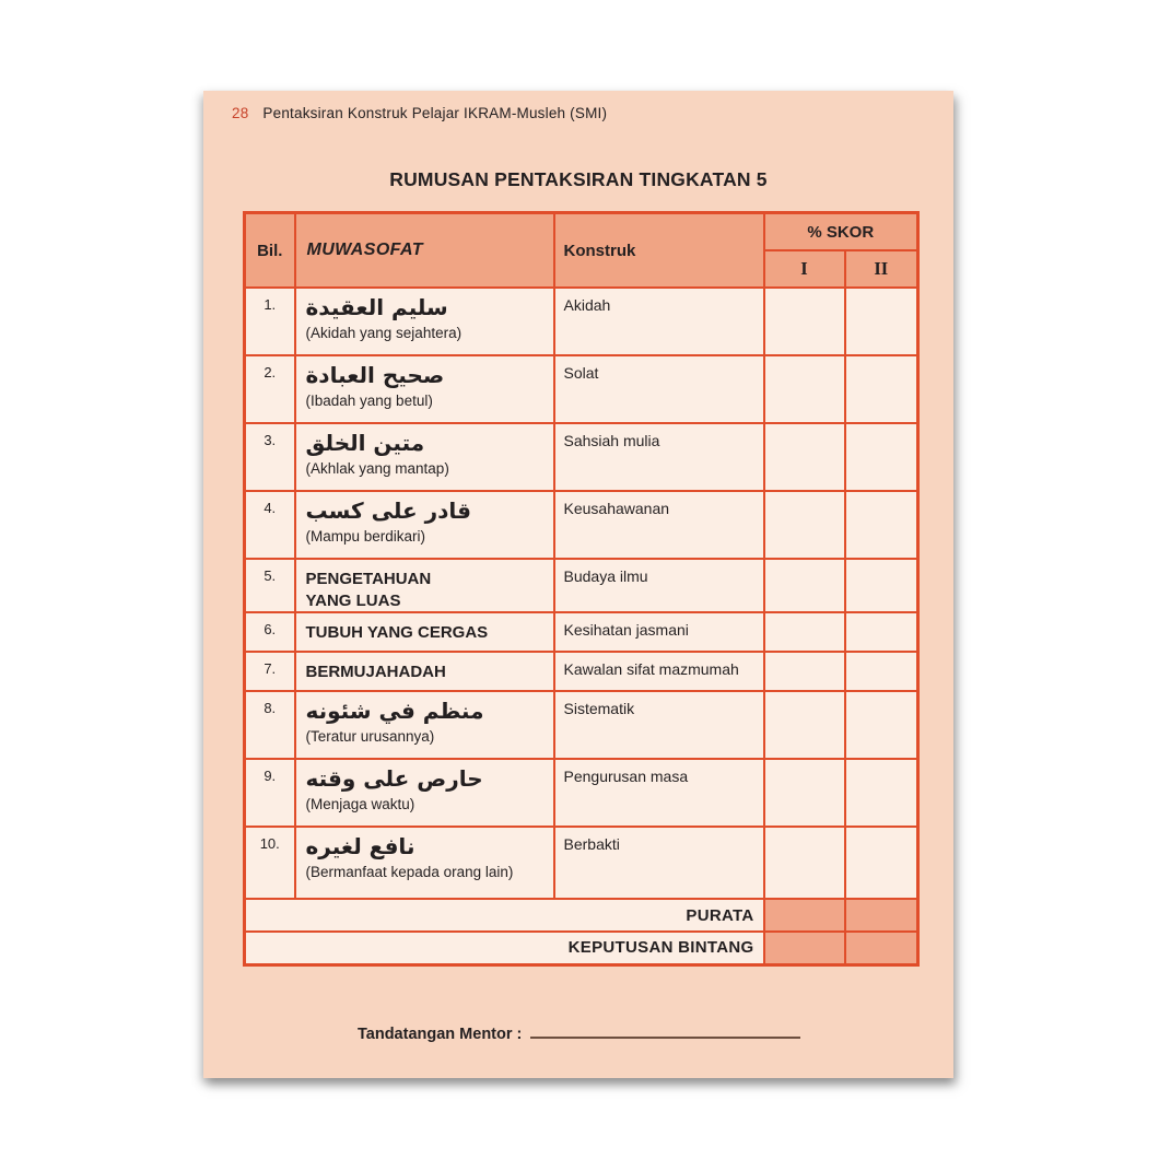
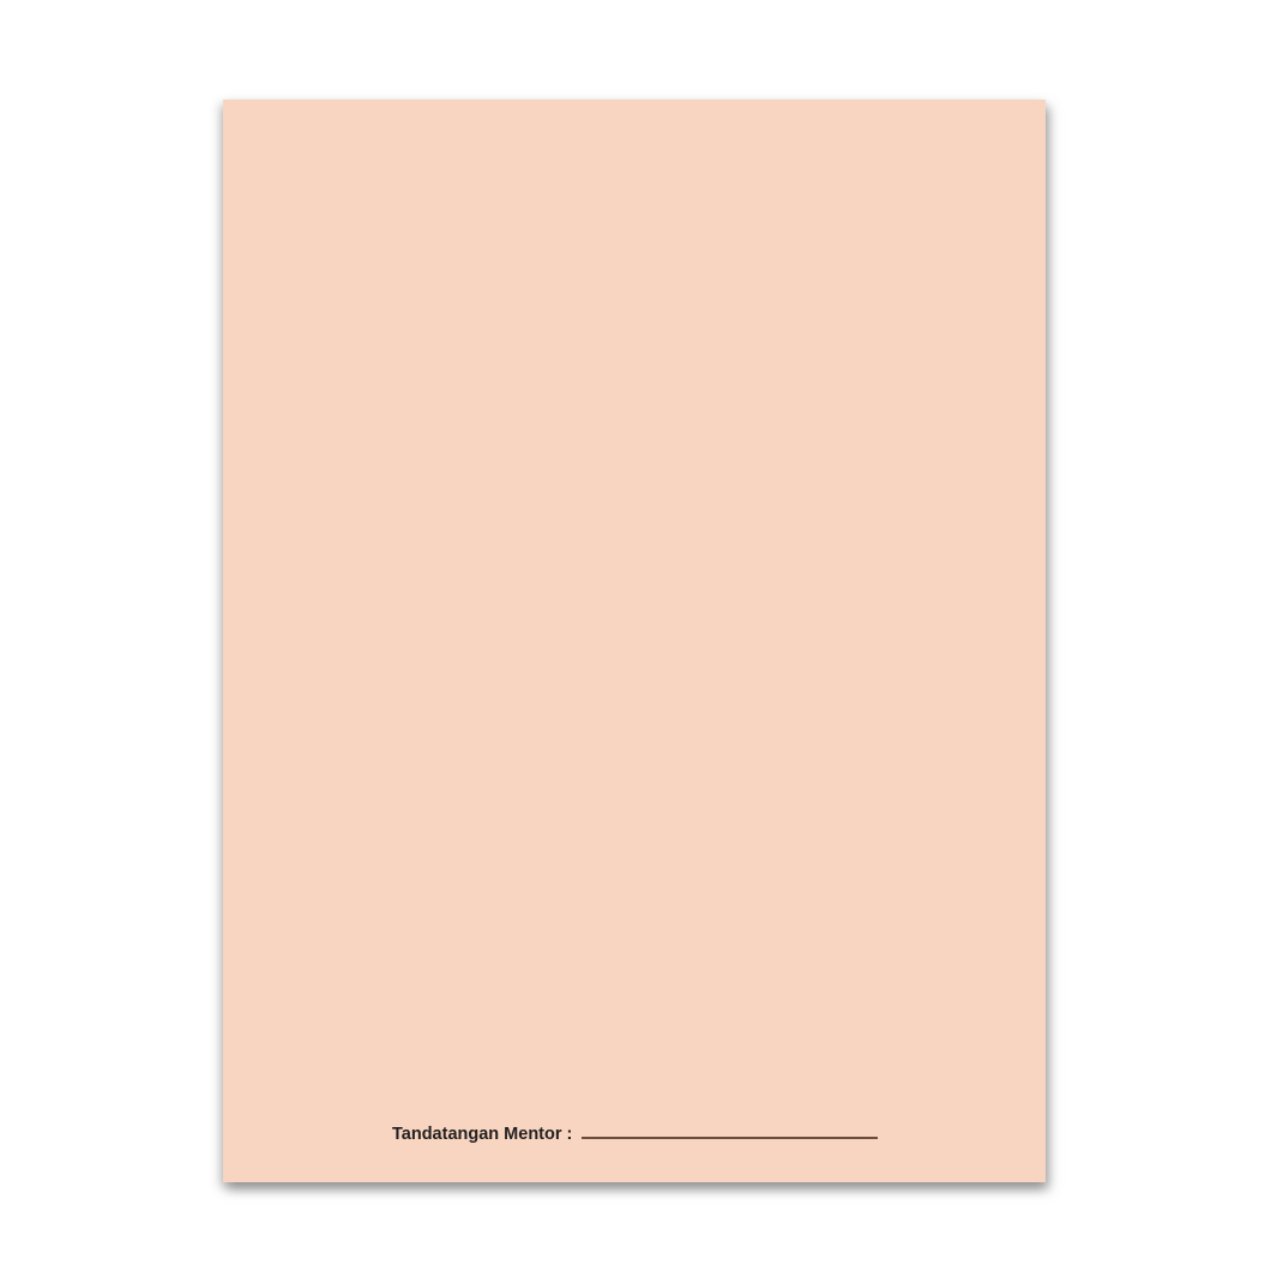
- 28 Pentaksiran Konstruk Pelajar IKRAM-Musleh (SMI)
- RUMUSAN PENTAKSIRAN TINGKATAN 5
- Bil.	MUWASOFAT	Konstruk	% SKOR
- I	II
- 1.	سليم العقيدة (Akidah yang sejahtera)	Akidah
- 2.	صحيح العبادة (Ibadah yang betul)	Solat
- 3.	متين الخلق (Akhlak yang mantap)	Sahsiah mulia
- 4.	قادر على كسب (Mampu berdikari)	Keusahawanan
- 5.	PENGETAHUAN YANG LUAS	Budaya ilmu
- 6.	TUBUH YANG CERGAS	Kesihatan jasmani
- 7.	BERMUJAHADAH	Kawalan sifat mazmumah
- 8.	منظم في شئونه (Teratur urusannya)	Sistematik
- 9.	حارص على وقته (Menjaga waktu)	Pengurusan masa
- 10.	نافع لغيره (Bermanfaat kepada orang lain)	Berbakti
- PURATA
- KEPUTUSAN BINTANG
  Tandatangan Mentor :
